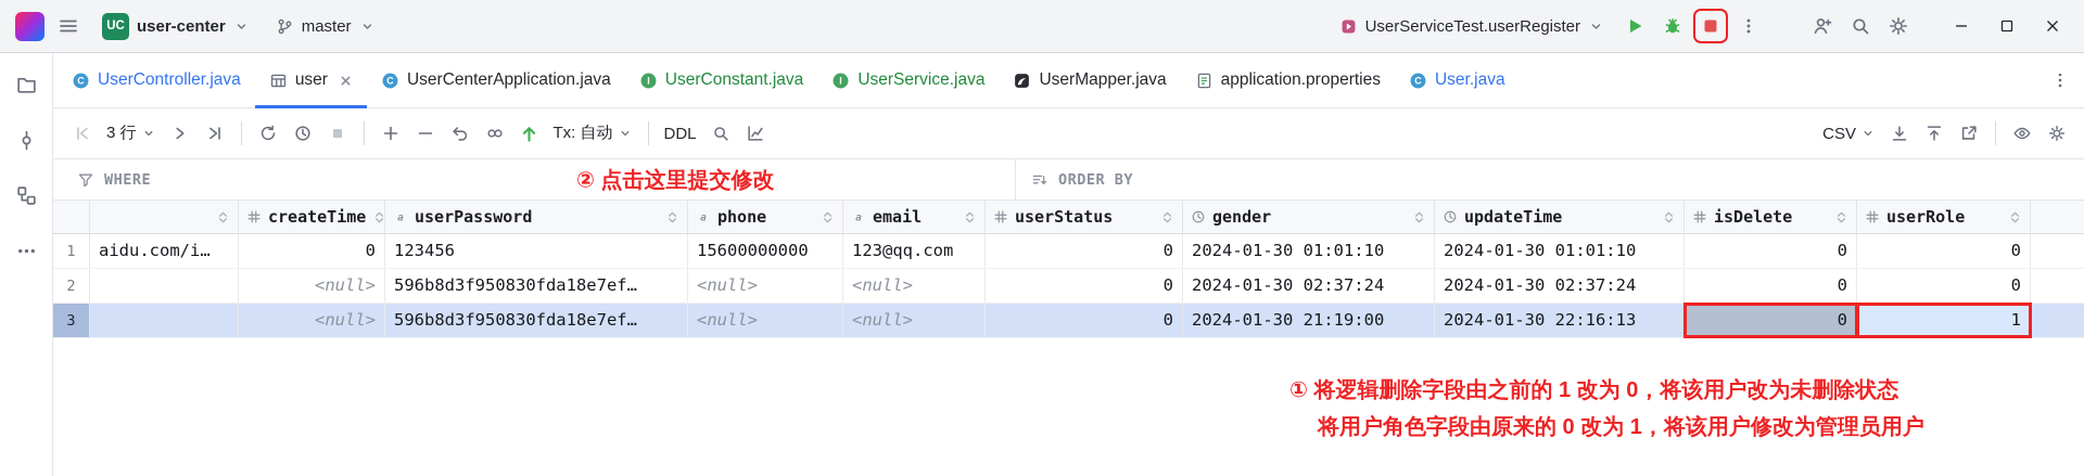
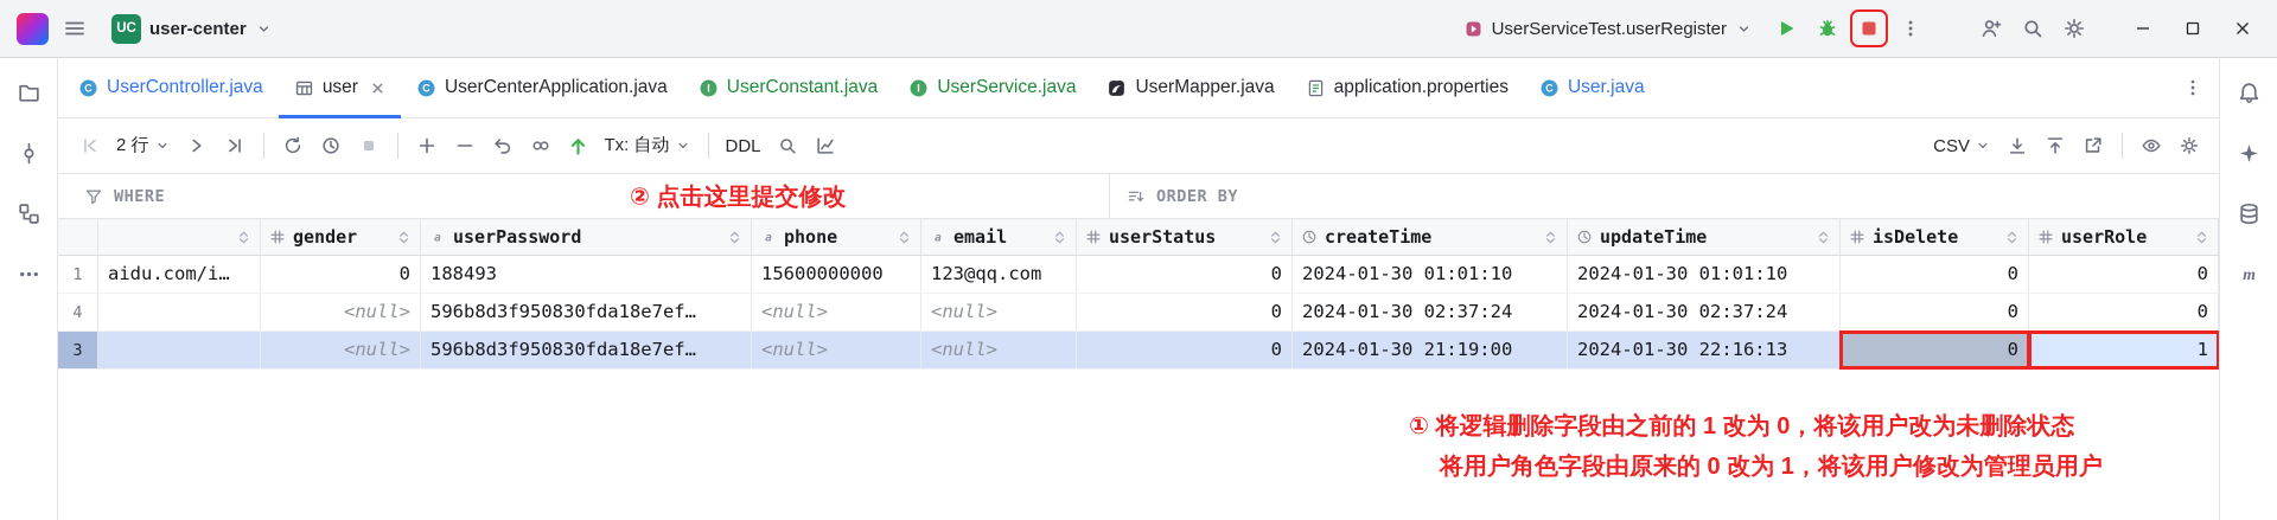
  UC
  user-center
- master
  UserServiceTest.userRegister
  C
  UserController.java
  user
  C
  UserCenterApplication.java
  I
  UserConstant.java
  I
  UserService.java
  UserMapper.java
  application.properties
  C
  User.java
- 3 行
+ 2 行
  Tx: 自动
  DDL
  CSV
  WHERE
  ORDER BY
  ② 点击这里提交修改
- createTime
+ gender
  a
  userPassword
  a
  phone
  a
  email
  userStatus
- gender
+ createTime
  updateTime
  isDelete
  userRole
  1
  aidu.com/i…
  0
- 123456
+ 188493
  15600000000
  123@qq.com
  0
  2024-01-30 01:01:10
  2024-01-30 01:01:10
  0
  0
- 2
+ 4
  <null>
  596b8d3f950830fda18e7ef…
  <null>
  <null>
  0
  2024-01-30 02:37:24
  2024-01-30 02:37:24
  0
  0
  3
  <null>
  596b8d3f950830fda18e7ef…
  <null>
  <null>
  0
  2024-01-30 21:19:00
  2024-01-30 22:16:13
  0
  1
  ① 将逻辑删除字段由之前的 1 改为 0，将该用户改为未删除状态
  将用户角色字段由原来的 0 改为 1，将该用户修改为管理员用户
+ m
